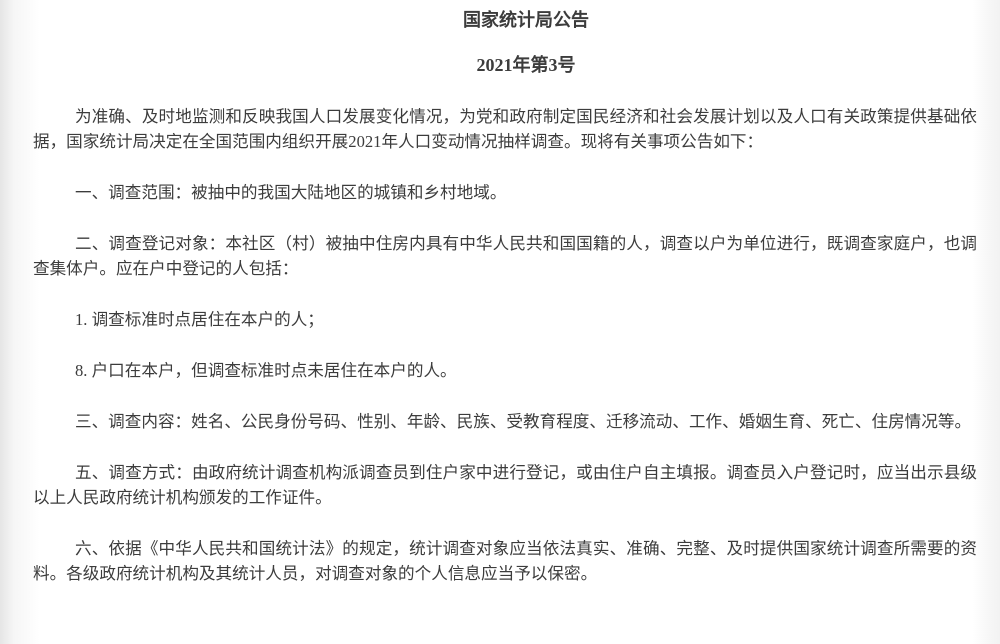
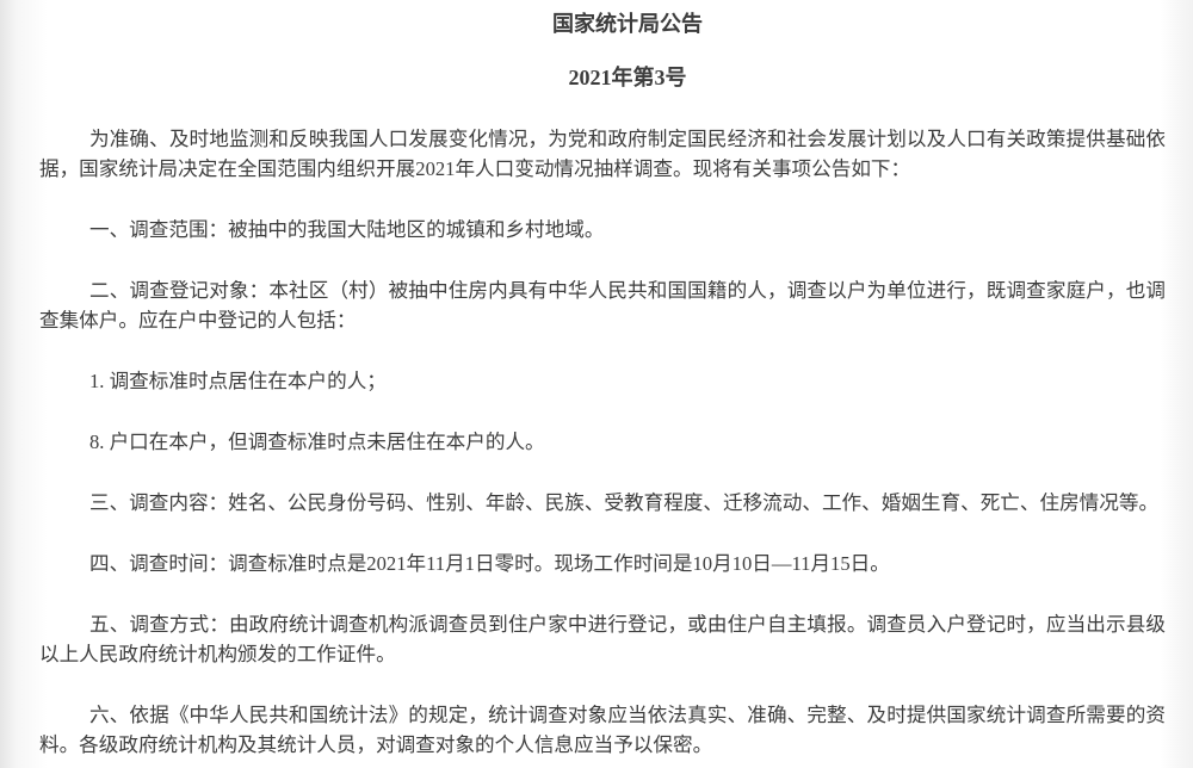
  国家统计局公告
  2021年第3号
  为准确、及时地监测和反映我国人口发展变化情况，为党和政府制定国民经济和社会发展计划以及人口有关政策提供基础依据，国家统计局决定在全国范围内组织开展2021年人口变动情况抽样调查。现将有关事项公告如下：
  一、调查范围：被抽中的我国大陆地区的城镇和乡村地域。
  二、调查登记对象：本社区（村）被抽中住房内具有中华人民共和国国籍的人，调查以户为单位进行，既调查家庭户，也调查集体户。应在户中登记的人包括：
  1. 调查标准时点居住在本户的人；
  8. 户口在本户，但调查标准时点未居住在本户的人。
  三、调查内容：姓名、公民身份号码、性别、年龄、民族、受教育程度、迁移流动、工作、婚姻生育、死亡、住房情况等。
+ 四、调查时间：调查标准时点是2021年11月1日零时。现场工作时间是10月10日—11月15日。
  五、调查方式：由政府统计调查机构派调查员到住户家中进行登记，或由住户自主填报。调查员入户登记时，应当出示县级以上人民政府统计机构颁发的工作证件。
  六、依据《中华人民共和国统计法》的规定，统计调查对象应当依法真实、准确、完整、及时提供国家统计调查所需要的资料。各级政府统计机构及其统计人员，对调查对象的个人信息应当予以保密。
